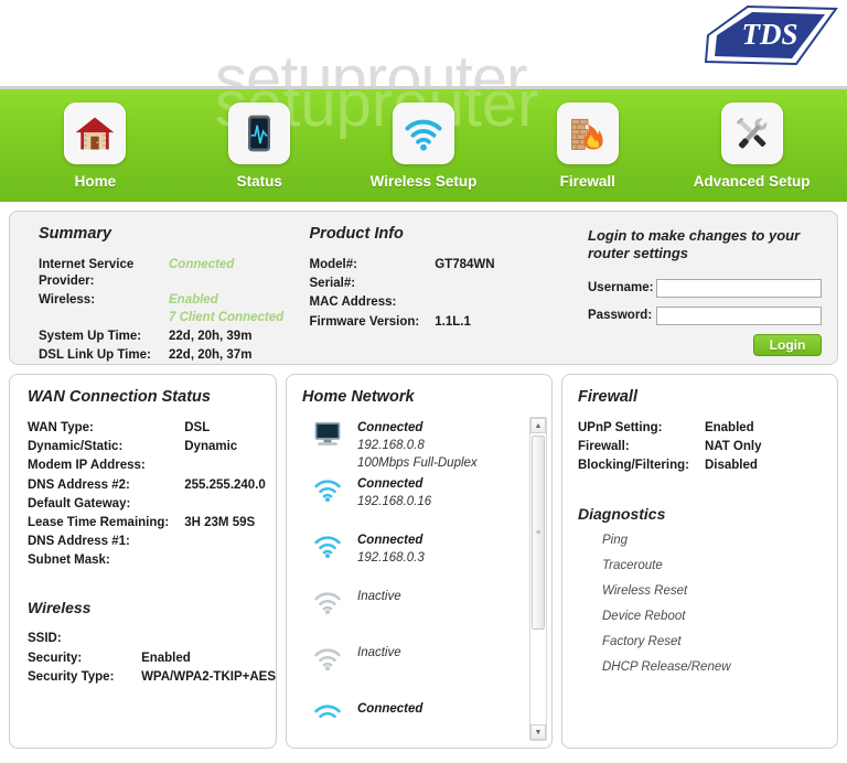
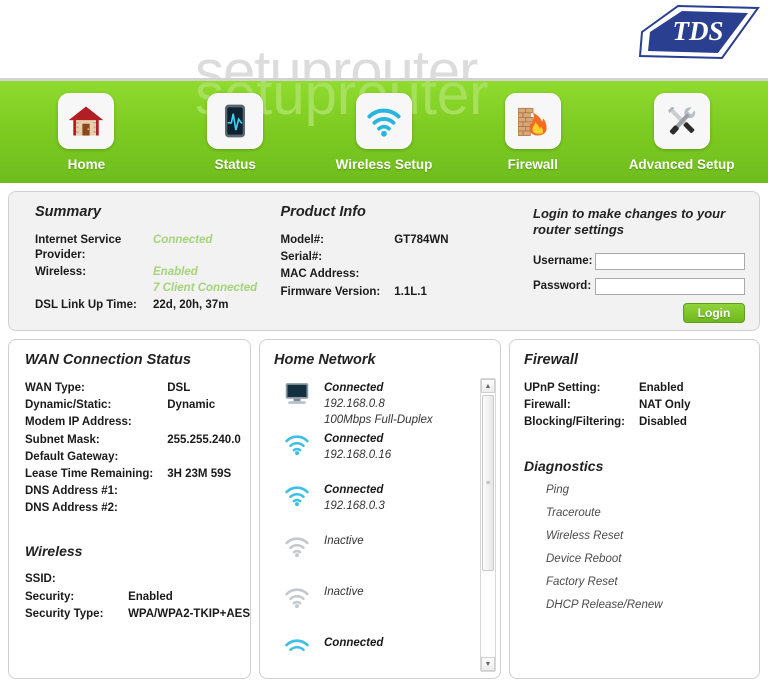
  setuprouter
  TDS
  stuprter
  Home
  Status
  Wireless Setup
  Firewall
  Advanced Setup
  Summary
  Internet Service Provider:	Connected
  Wireless:	Enabled 7 Client Connected
- System Up Time:	22d, 20h, 39m
  DSL Link Up Time:	22d, 20h, 37m
  Product Info
  Model#:	GT784WN
  Serial#:
  MAC Address:
  Firmware Version:	1.1L.1
  Login to make changes to your router settings
  Username:
  Password:
  Login
  WAN Connection Status
  WAN Type:	DSL
  Dynamic/Static:	Dynamic
  Modem IP Address:
- DNS Address #2:	255.255.240.0
+ Subnet Mask:	255.255.240.0
  Default Gateway:
  Lease Time Remaining:	3H 23M 59S
  DNS Address #1:
- Subnet Mask:
+ DNS Address #2:
  Wireless
  SSID:
  Security:	Enabled
  Security Type:	WPA/WPA2-TKIP+AES
  Home Network
  Connected
  192.168.0.8
  100Mbps Full-Duplex
  Connected
  192.168.0.16
  Connected
  192.168.0.3
  Inactive
  Inactive
  Connected
  Firewall
  UPnP Setting:	Enabled
  Firewall:	NAT Only
  Blocking/Filtering:	Disabled
  Diagnostics
  Ping
  Traceroute
  Wireless Reset
  Device Reboot
  Factory Reset
  DHCP Release/Renew
